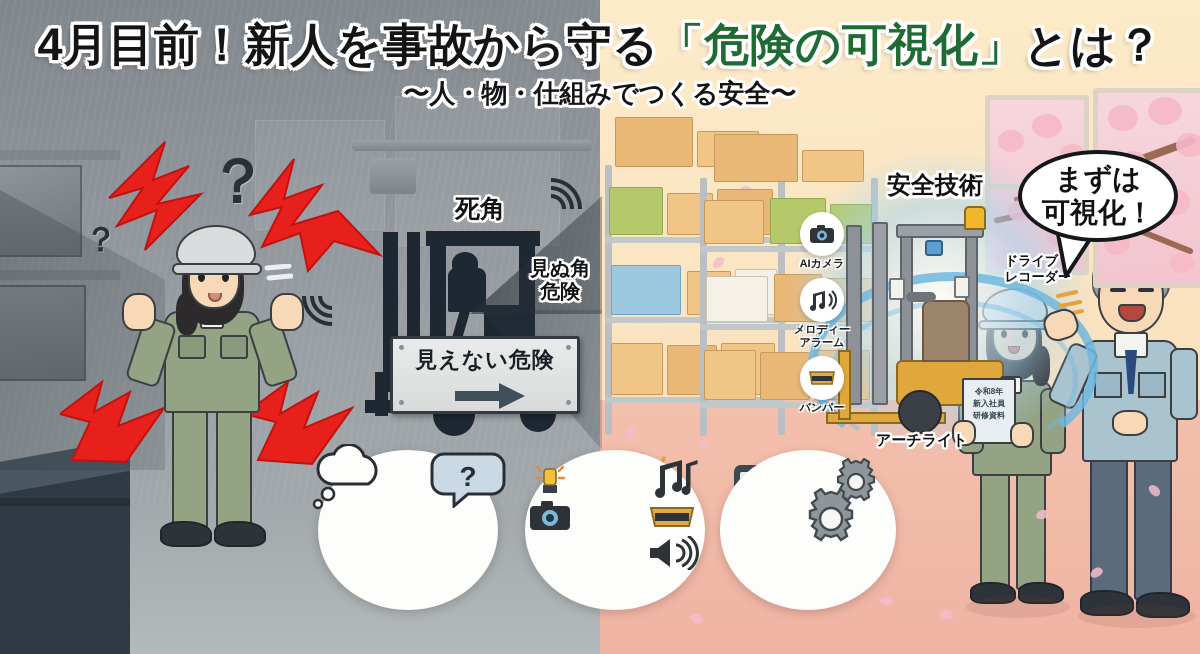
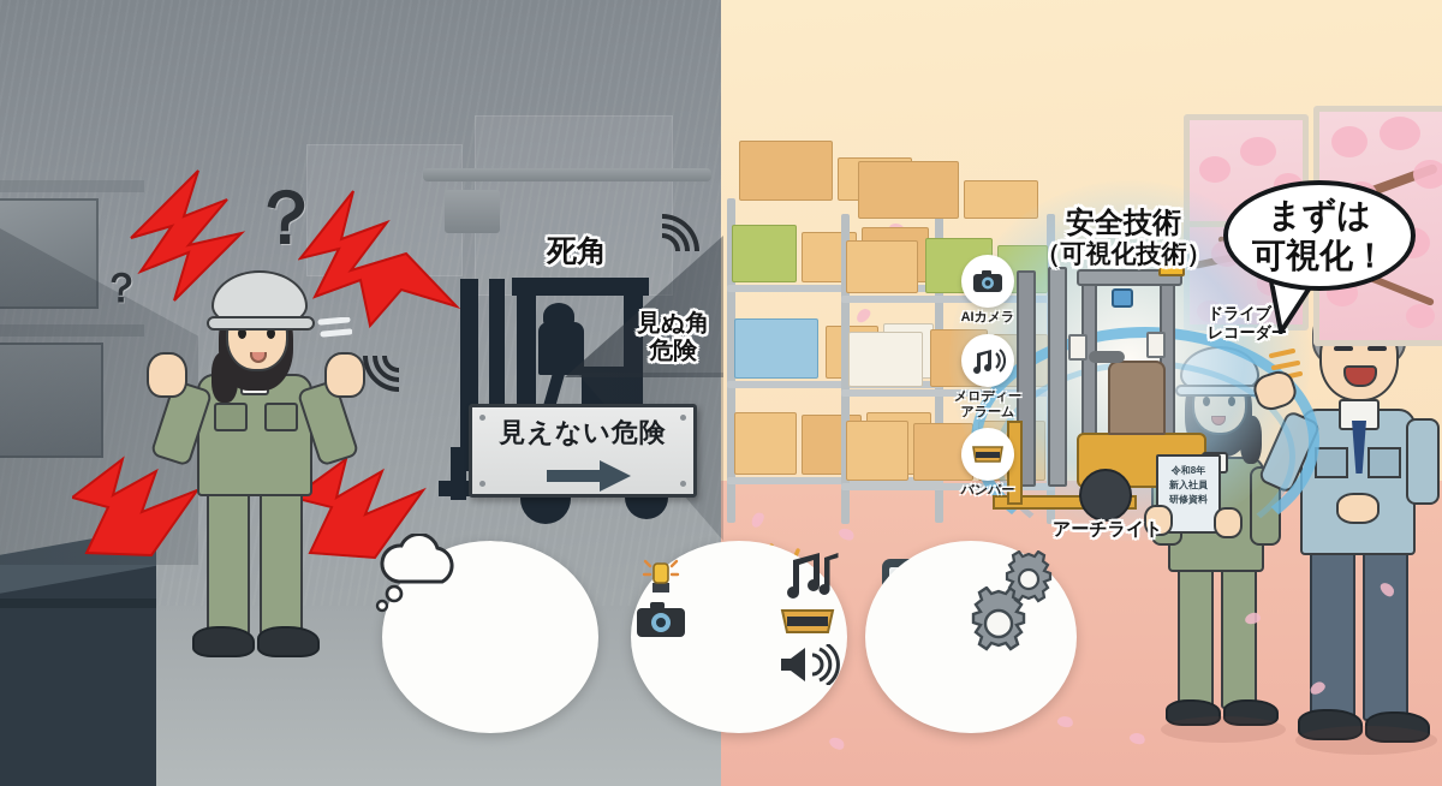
  死角
  見ぬ角
  危険
  見えない危険
  ？
  ？
  安全技術
+ （可視化技術）
  AIカメラ
  メロディー
  アラーム
  バンパー
  アーチライト
  ドライブ
  レコーダ
  まずは
  可視化！
  令和8年
  新入社員
  研修資料
- ?
- 4月目前！新人を事故から守る「危険の可視化」とは？
- 〜人・物・仕組みでつくる安全〜
